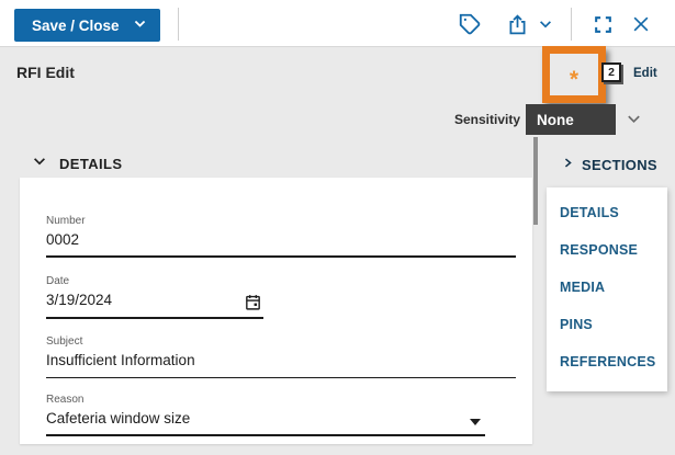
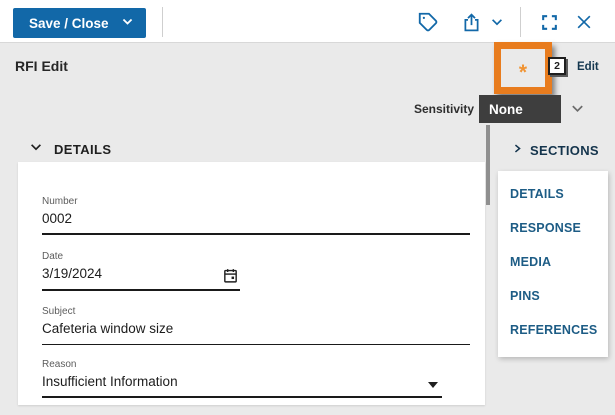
  Save / Close
  RFI Edit
  *
  2
  Edit
  Sensitivity
  None
  DETAILS
  Number
  0002
  Date
  3/19/2024
  Subject
- Insufficient Information
+ Cafeteria window size
  Reason
- Cafeteria window size
+ Insufficient Information
  SECTIONS
  DETAILS
  RESPONSE
  MEDIA
  PINS
  REFERENCES
